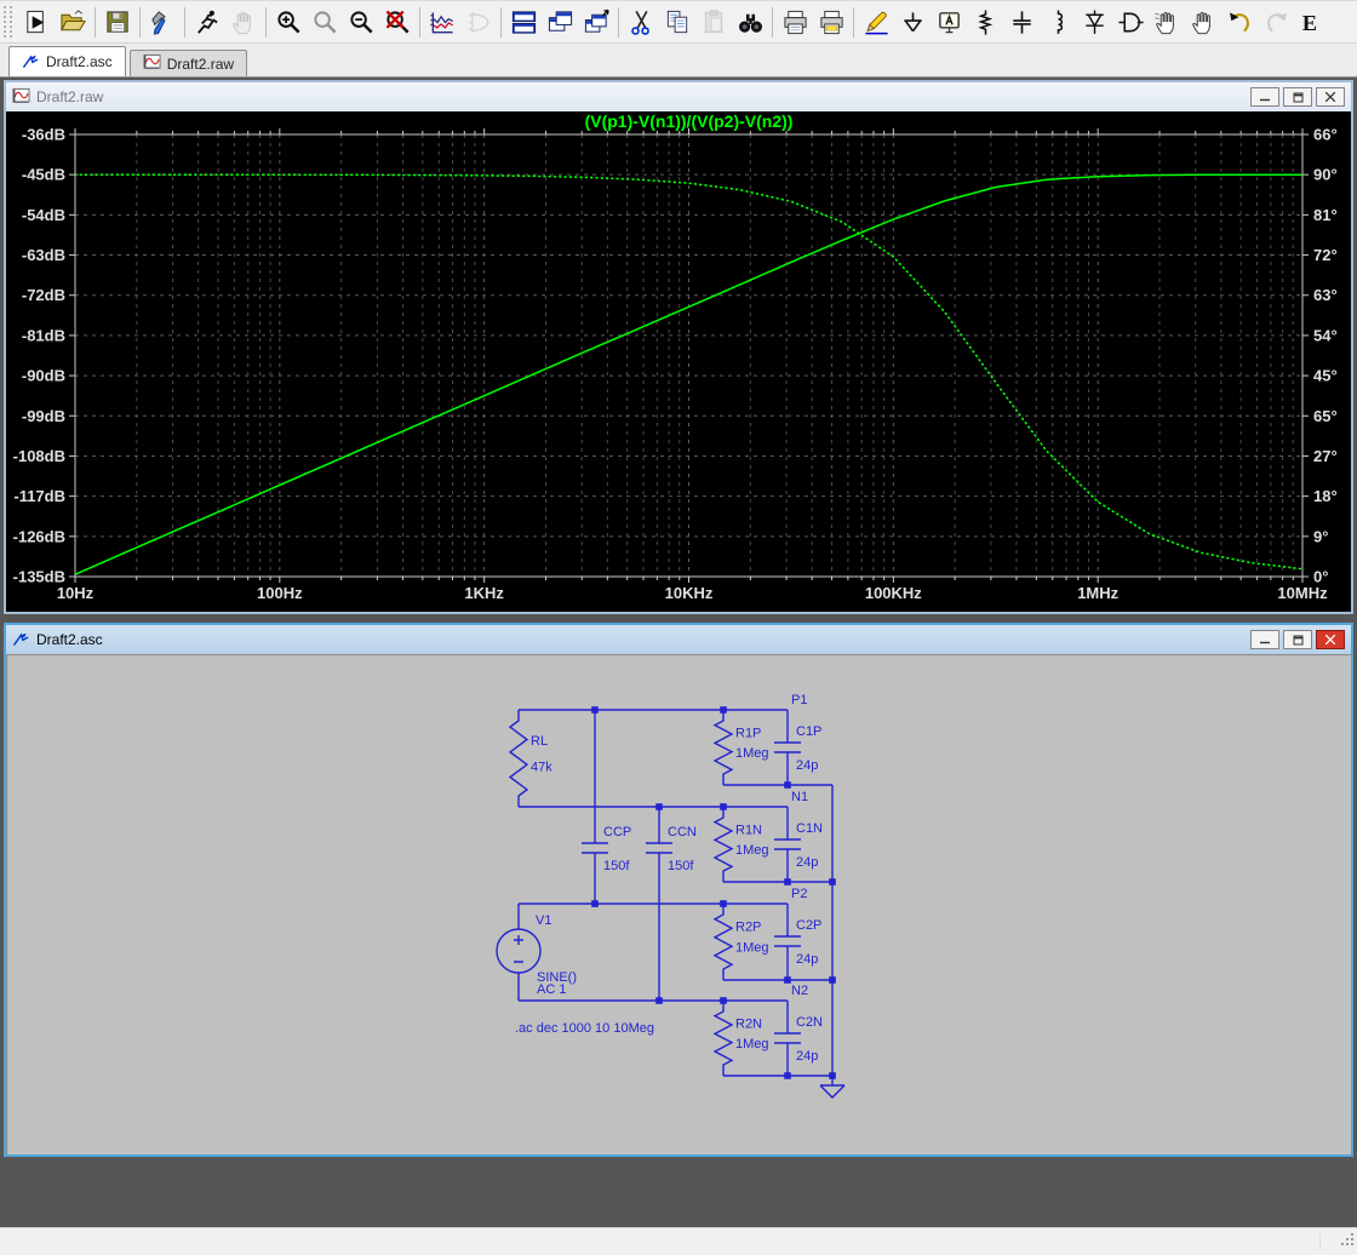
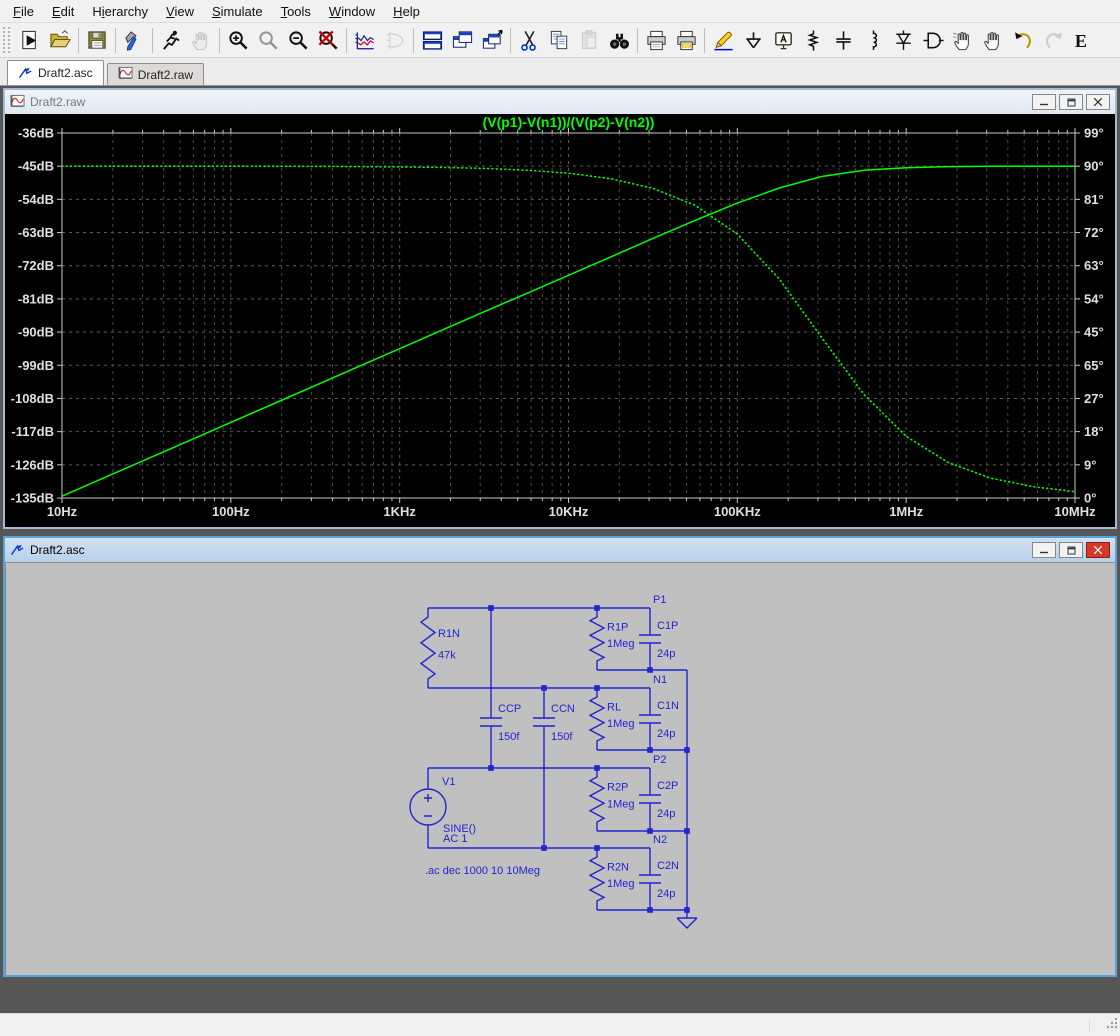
+ File
+ Edit
+ Hierarchy
+ View
+ Simulate
+ Tools
+ Window
+ Help
  E
  Draft2.asc
  Draft2.raw
  Draft2.raw
  -36dB
  -45dB
  -54dB
  -63dB
  -72dB
  -81dB
  -90dB
  -99dB
  -108dB
  -117dB
  -126dB
  -135dB
- 66°
+ 99°
  90°
  81°
  72°
  63°
  54°
  45°
  65°
  27°
  18°
  9°
  0°
  10Hz
  100Hz
  1KHz
  10KHz
  100KHz
  1MHz
  10MHz
  (V(p1)-V(n1))/(V(p2)-V(n2))
  Draft2.asc
- RL
+ R1N
  47k
  R1P
  1Meg
- R1N
+ RL
  1Meg
  R2P
  1Meg
  R2N
  1Meg
  C1P
  24p
  C1N
  24p
  C2P
  24p
  C2N
  24p
  CCP
  150f
  CCN
  150f
  V1
  SINE()
  AC 1
  P1
  N1
  P2
  N2
  .ac dec 1000 10 10Meg
